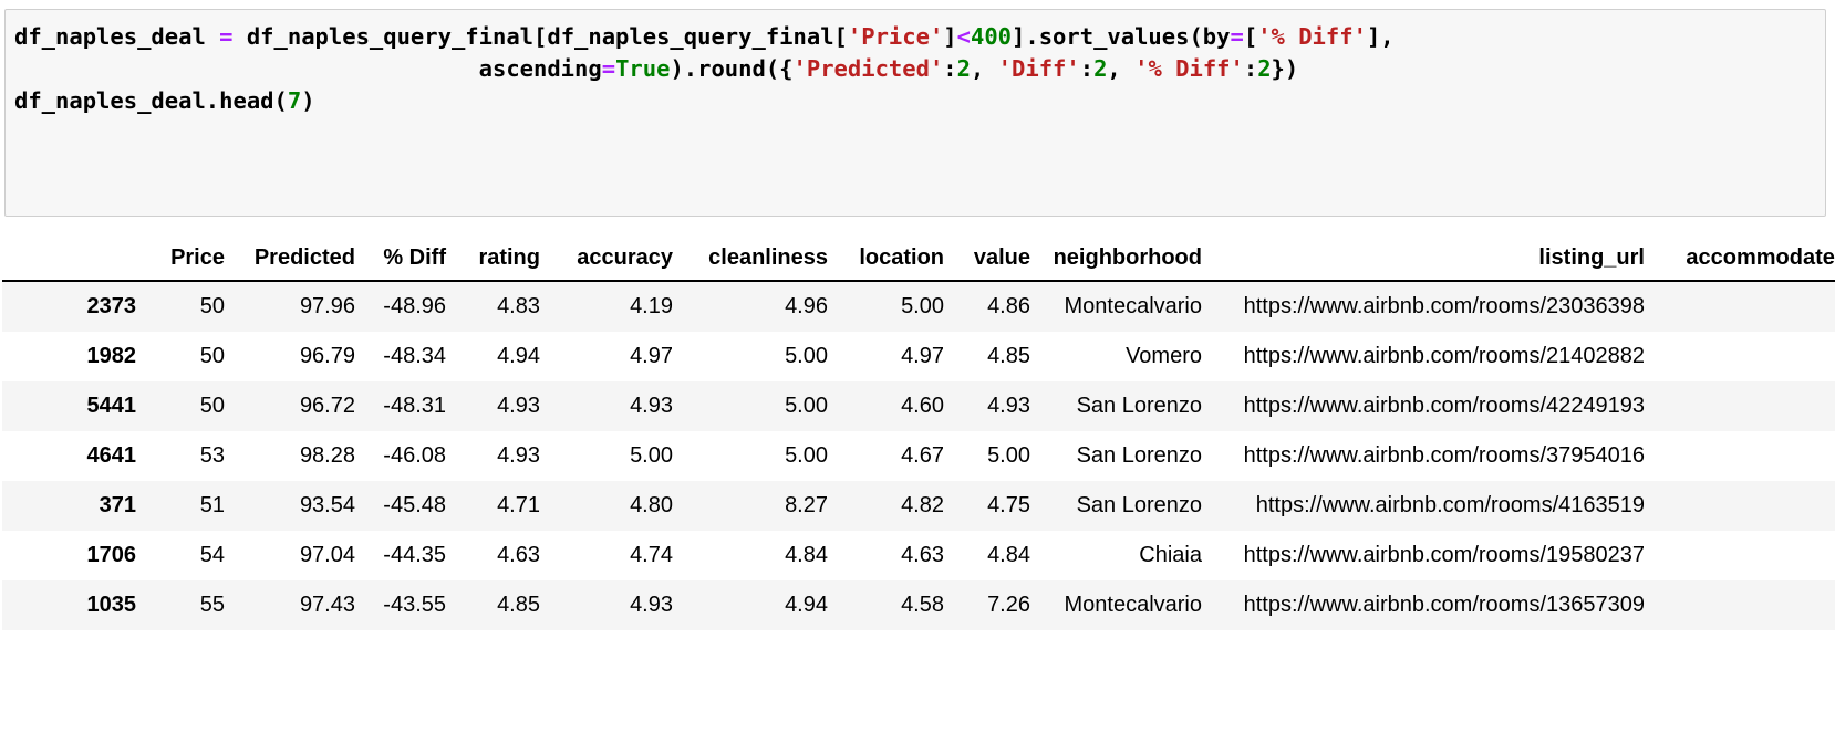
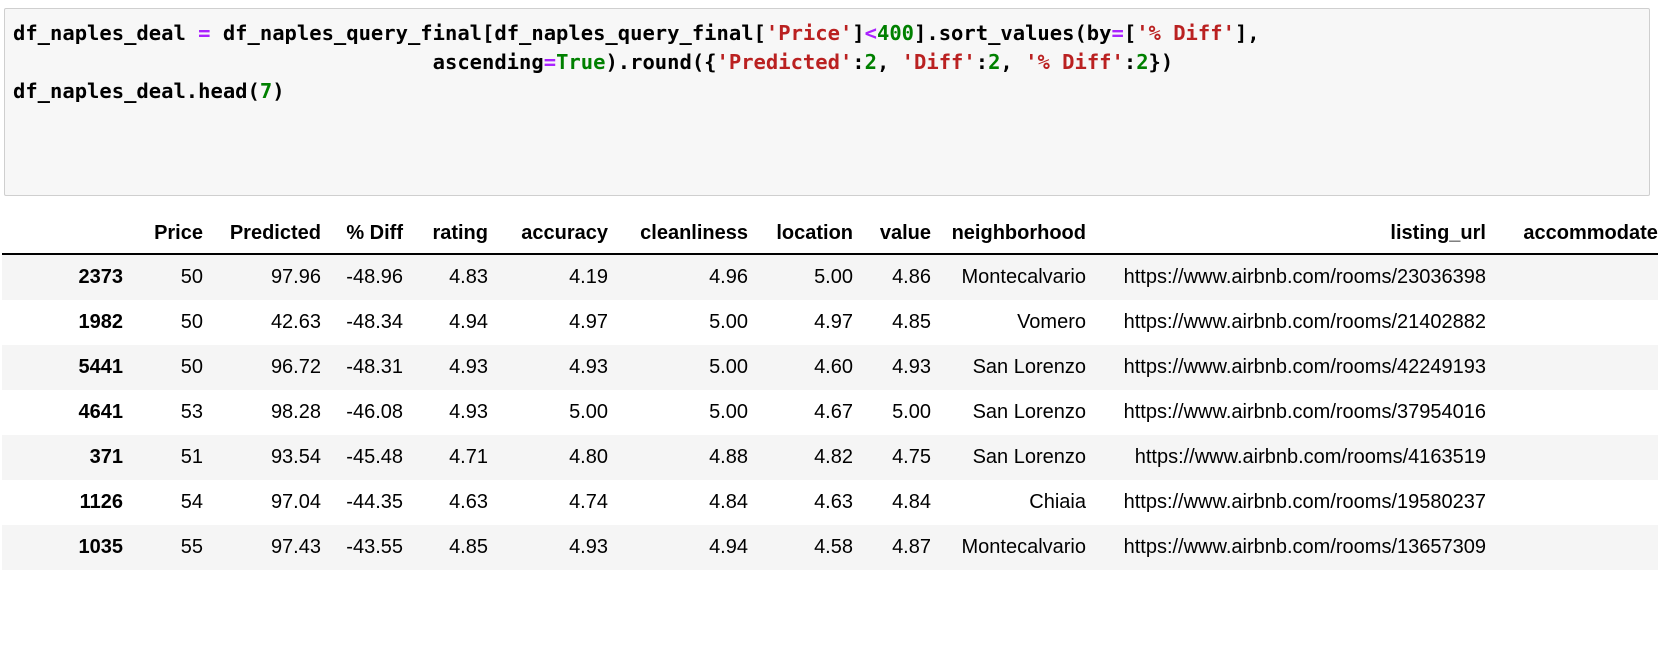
  df_naples_deal = df_naples_query_final[df_naples_query_final['Price']<400].sort_values(by=['% Diff'], ascending=True).round({'Predicted':2, 'Diff':2, '% Diff':2}) df_naples_deal.head(7)
  	Price	Predicted	% Diff	rating	accuracy	cleanliness	location	value	neighborhood	listing_url	accommodate
  2373	50	97.96	-48.96	4.83	4.19	4.96	5.00	4.86	Montecalvario	https://www.airbnb.com/rooms/23036398
- 1982	50	96.79	-48.34	4.94	4.97	5.00	4.97	4.85	Vomero	https://www.airbnb.com/rooms/21402882
+ 1982	50	42.63	-48.34	4.94	4.97	5.00	4.97	4.85	Vomero	https://www.airbnb.com/rooms/21402882
  5441	50	96.72	-48.31	4.93	4.93	5.00	4.60	4.93	San Lorenzo	https://www.airbnb.com/rooms/42249193
  4641	53	98.28	-46.08	4.93	5.00	5.00	4.67	5.00	San Lorenzo	https://www.airbnb.com/rooms/37954016
- 371	51	93.54	-45.48	4.71	4.80	8.27	4.82	4.75	San Lorenzo	https://www.airbnb.com/rooms/4163519
+ 371	51	93.54	-45.48	4.71	4.80	4.88	4.82	4.75	San Lorenzo	https://www.airbnb.com/rooms/4163519
- 1706	54	97.04	-44.35	4.63	4.74	4.84	4.63	4.84	Chiaia	https://www.airbnb.com/rooms/19580237
+ 1126	54	97.04	-44.35	4.63	4.74	4.84	4.63	4.84	Chiaia	https://www.airbnb.com/rooms/19580237
- 1035	55	97.43	-43.55	4.85	4.93	4.94	4.58	7.26	Montecalvario	https://www.airbnb.com/rooms/13657309
+ 1035	55	97.43	-43.55	4.85	4.93	4.94	4.58	4.87	Montecalvario	https://www.airbnb.com/rooms/13657309
